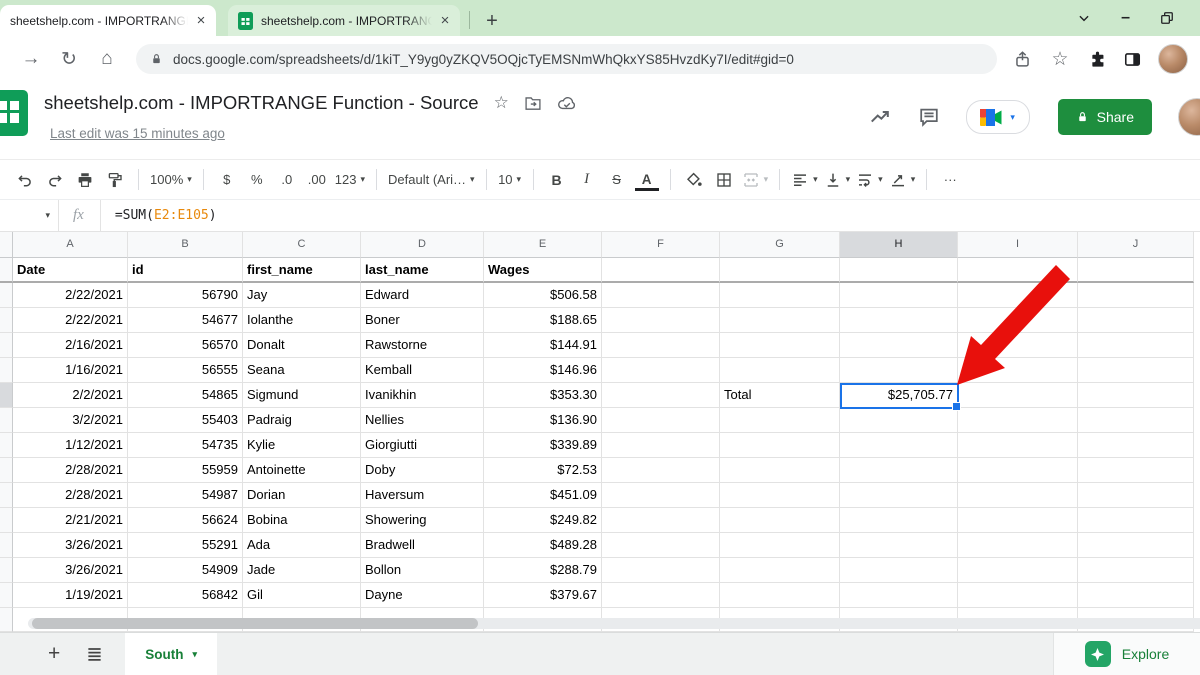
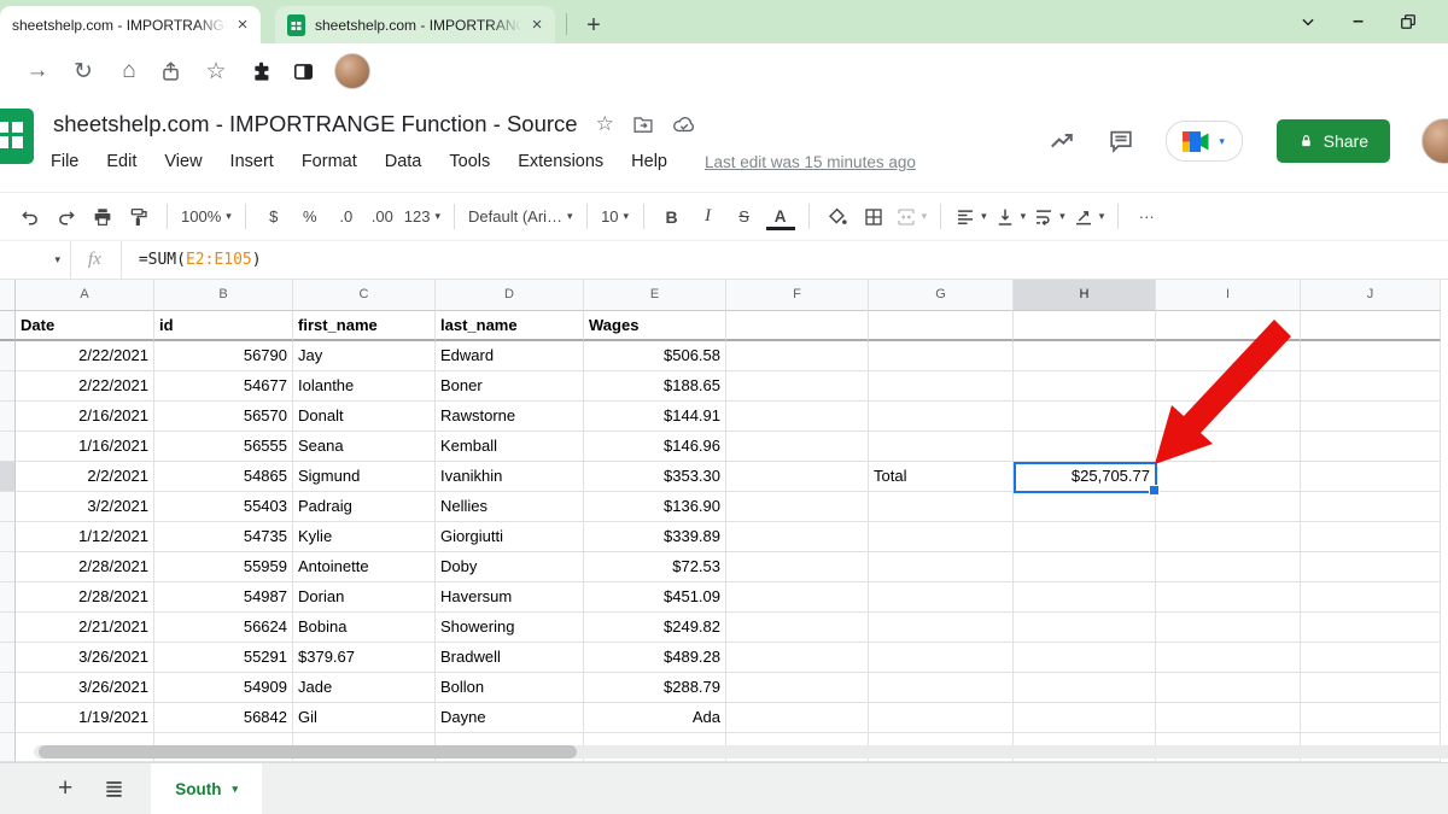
  sheetshelp.com - IMPORTR
  ×
  sheetshelp.com - IMPORT
  ×
  +
  –
  →
  ↻
  ⌂
- docs.google.com/spreadsheets/d/1kiT_Y9yg0yZKQV5OQjcTyEMSNmWhQkxYS85HvzdKy7I/edit#gid=0
  ☆
  sheetshelp.com - IMPORTRANGE Function - Source
  ☆
+ File
+ Edit
+ View
+ Insert
+ Format
+ Data
+ Tools
+ Extensions
+ Help
  Last edit was 15 minutes ago
  ▾
  Share
  100%
  ▾
  $
  %
  .0
  .00
  123
  ▾
  Default (Ari…
  ▾
  10
  ▾
  B
  I
  S
  A
  ▾
  ▾
  ▾
  ▾
  ▾
  ···
  ▾
  fx
  =SUM(E2:E105)
  A
  B
  C
  D
  E
  F
  G
  H
  I
  J
  Date
  id
  first_name
  last_name
  Wages
  2/22/2021
  56790
  Jay
  Edward
  $506.58
  2/22/2021
  54677
  Iolanthe
  Boner
  $188.65
  2/16/2021
  56570
  Donalt
  Rawstorne
  $144.91
  1/16/2021
  56555
  Seana
  Kemball
  $146.96
  2/2/2021
  54865
  Sigmund
  Ivanikhin
  $353.30
  Total
  $25,705.77
  3/2/2021
  55403
  Padraig
  Nellies
  $136.90
  1/12/2021
  54735
  Kylie
  Giorgiutti
  $339.89
  2/28/2021
  55959
  Antoinette
  Doby
  $72.53
  2/28/2021
  54987
  Dorian
  Haversum
  $451.09
  2/21/2021
  56624
  Bobina
  Showering
  $249.82
  3/26/2021
  55291
- Ada
+ $379.67
  Bradwell
  $489.28
  3/26/2021
  54909
  Jade
  Bollon
  $288.79
  1/19/2021
  56842
  Gil
  Dayne
- $379.67
+ Ada
  +
  South
  ▾
- Explore
